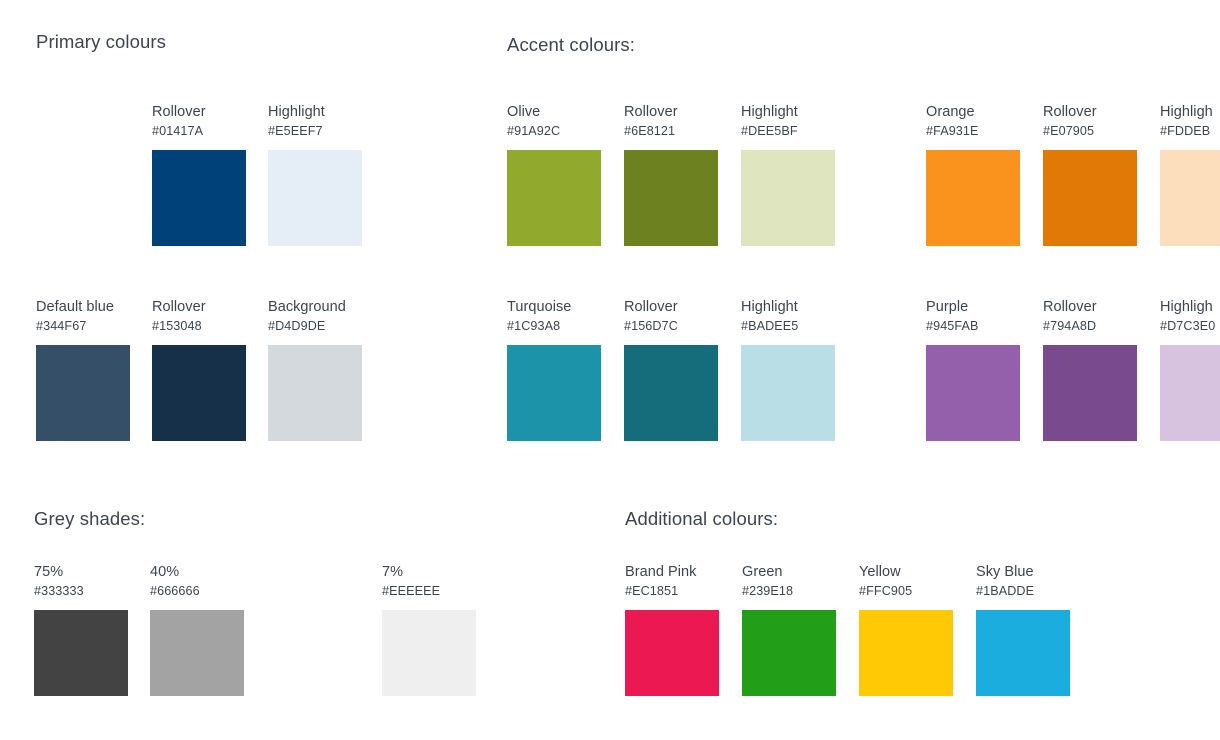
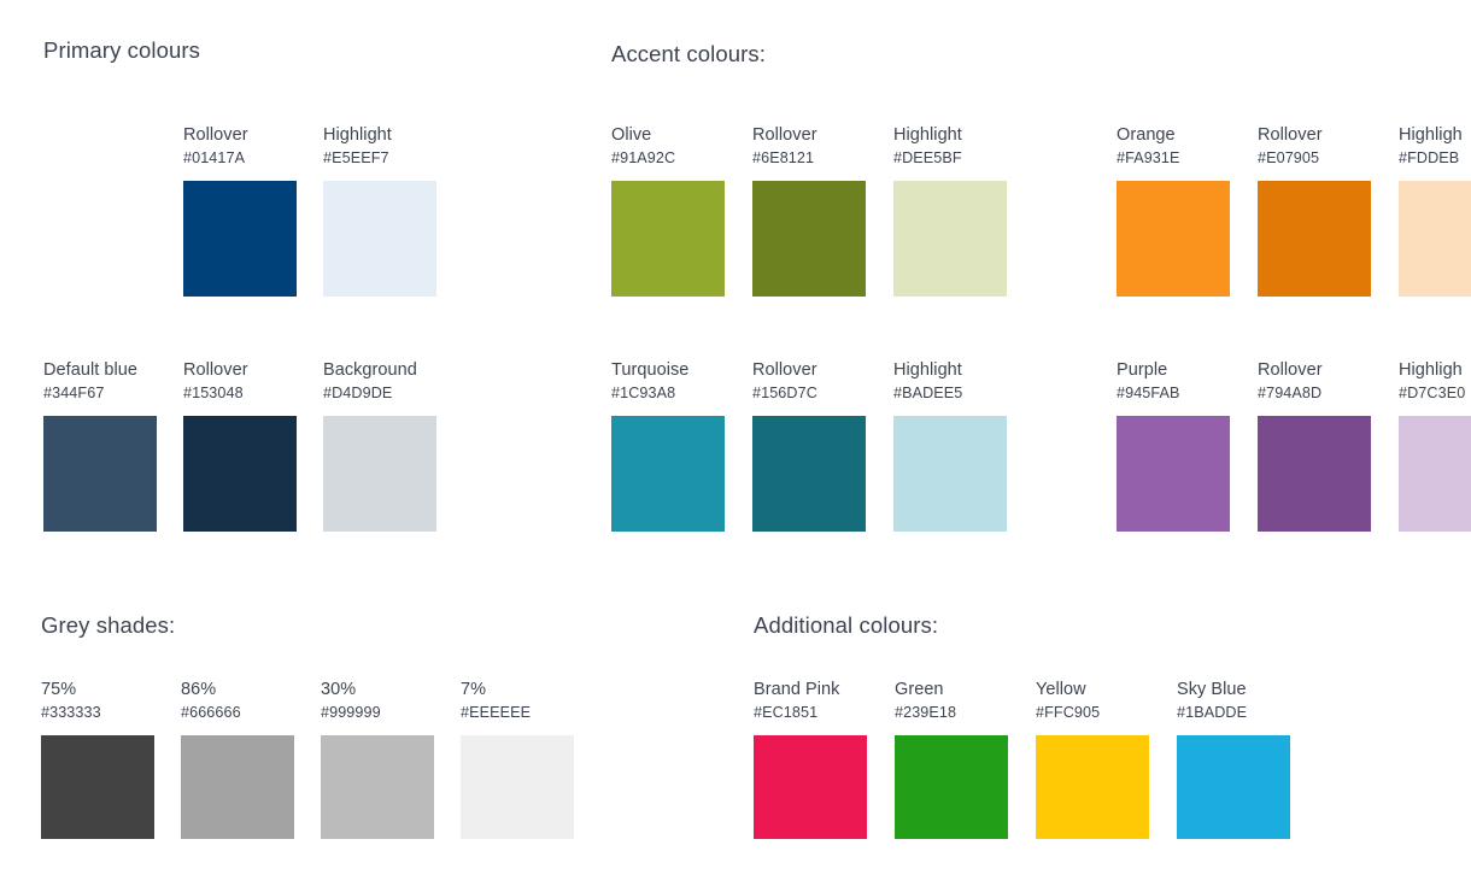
  Primary colours
  Rollover
  #01417A
  Highlight
  #E5EEF7
  Default blue
  #344F67
  Rollover
  #153048
  Background
  #D4D9DE
  Accent colours:
  Olive
  #91A92C
  Rollover
  #6E8121
  Highlight
  #DEE5BF
  Turquoise
  #1C93A8
  Rollover
  #156D7C
  Highlight
  #BADEE5
  Orange
  #FA931E
  Rollover
  #E07905
  Highligh
  #FDDEB
  Purple
  #945FAB
  Rollover
  #794A8D
  Highligh
  #D7C3E0
  Grey shades:
  75%
  #333333
- 40%
+ 86%
  #666666
+ 30%
+ #999999
  7%
  #EEEEEE
  Additional colours:
  Brand Pink
  #EC1851
  Green
  #239E18
  Yellow
  #FFC905
  Sky Blue
  #1BADDE
